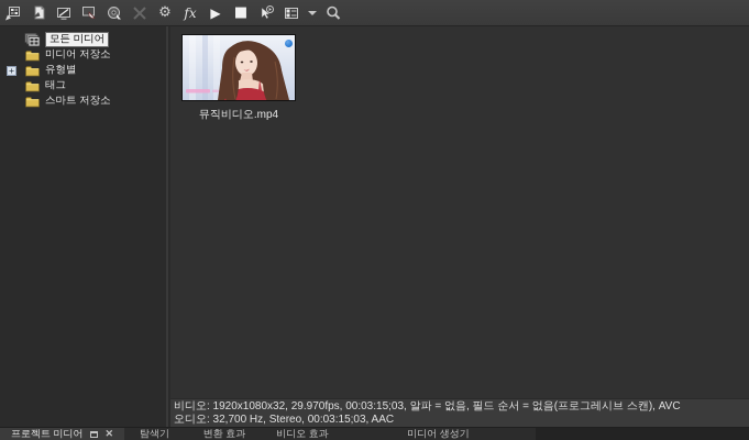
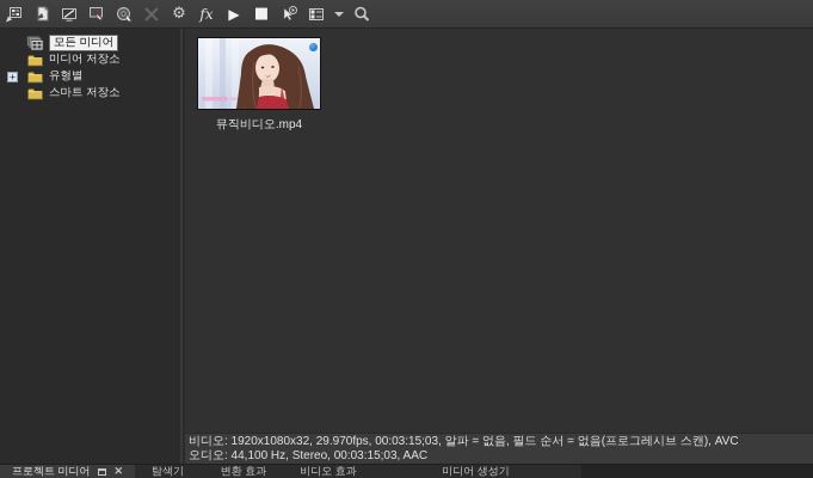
  ⚙
  fx
  ▶
  ■
  모든 미디어
  미디어 저장소
  +
  유형별
- 태그
  스마트 저장소
  뮤직비디오.mp4
  비디오: 1920x1080x32, 29.970fps, 00:03:15;03, 알파 = 없음, 필드 순서 = 없음(프로그레시브 스캔), AVC
- 오디오: 32,700 Hz, Stereo, 00:03:15;03, AAC
+ 오디오: 44,100 Hz, Stereo, 00:03:15;03, AAC
  프로젝트 미디어
  ✕
  탐색기
  변환 효과
  비디오 효과
  미디어 생성기
